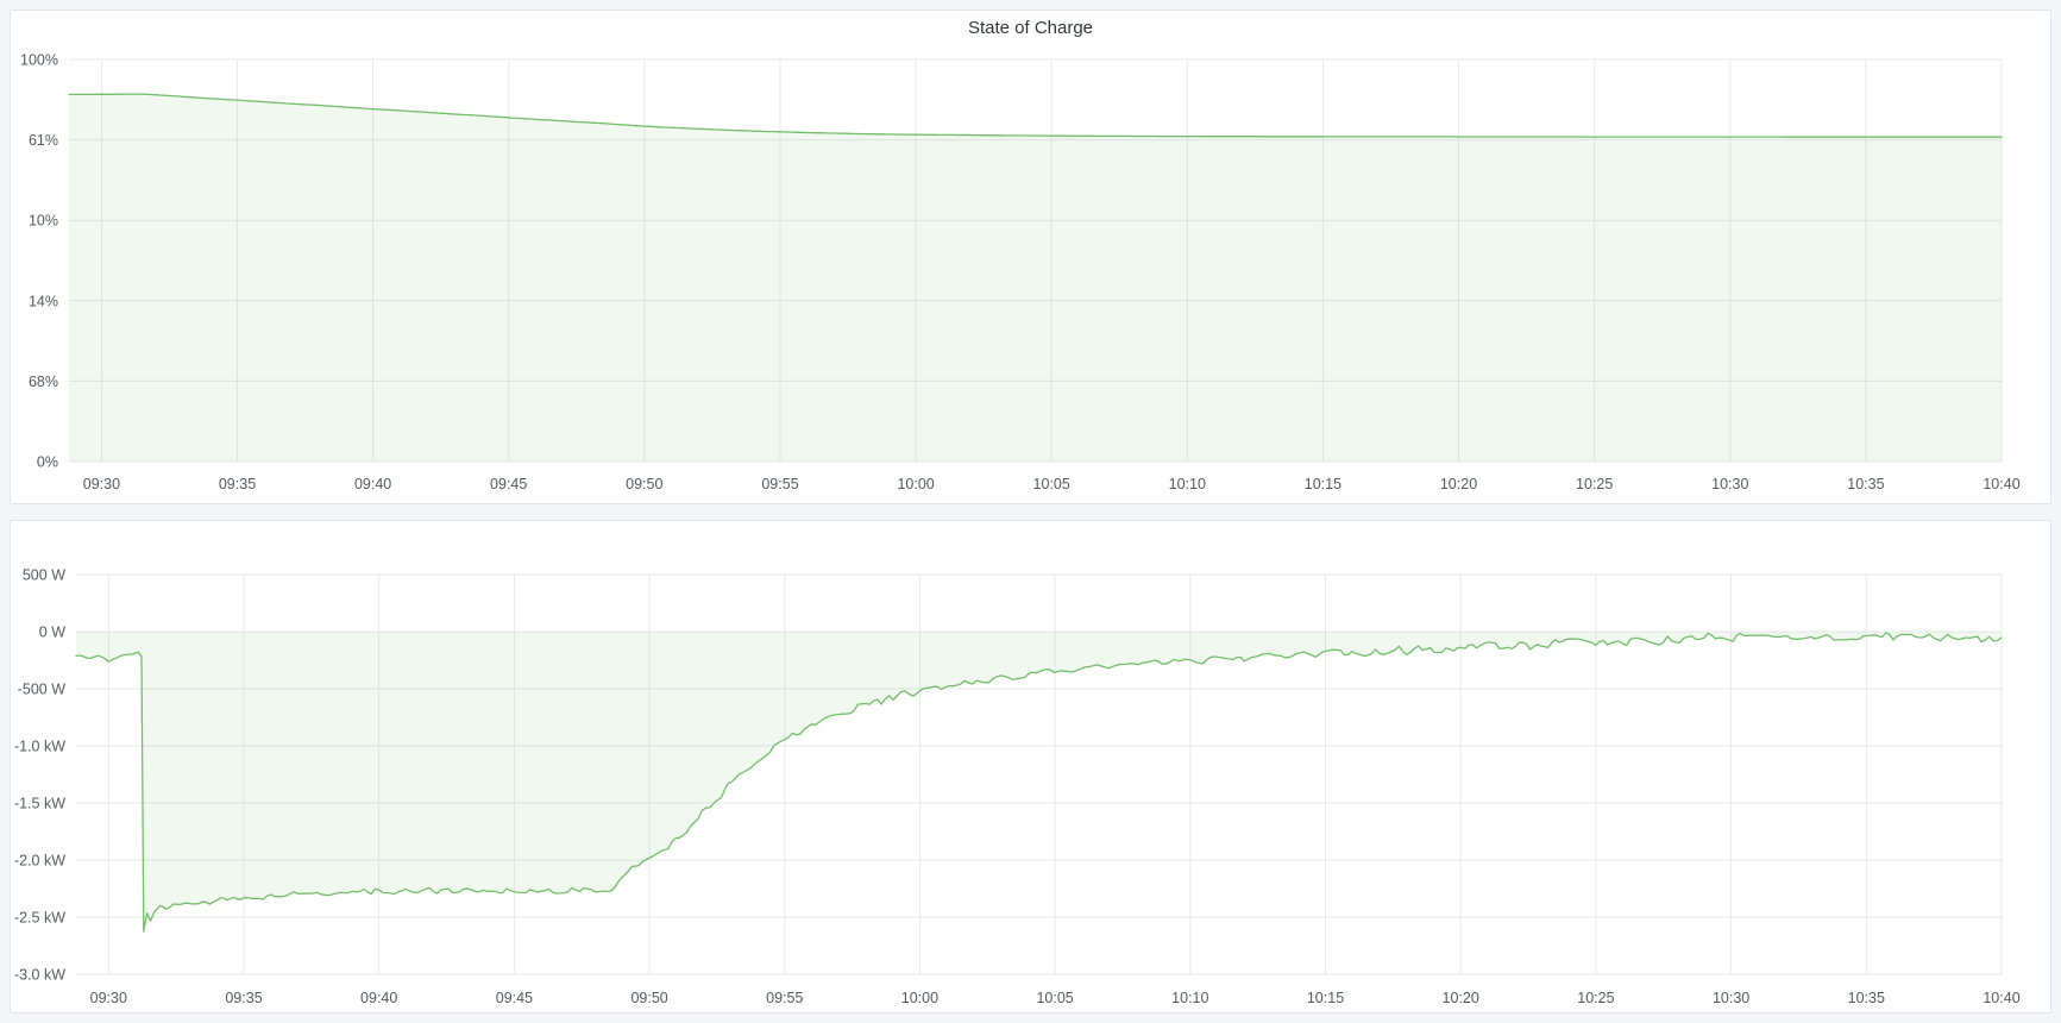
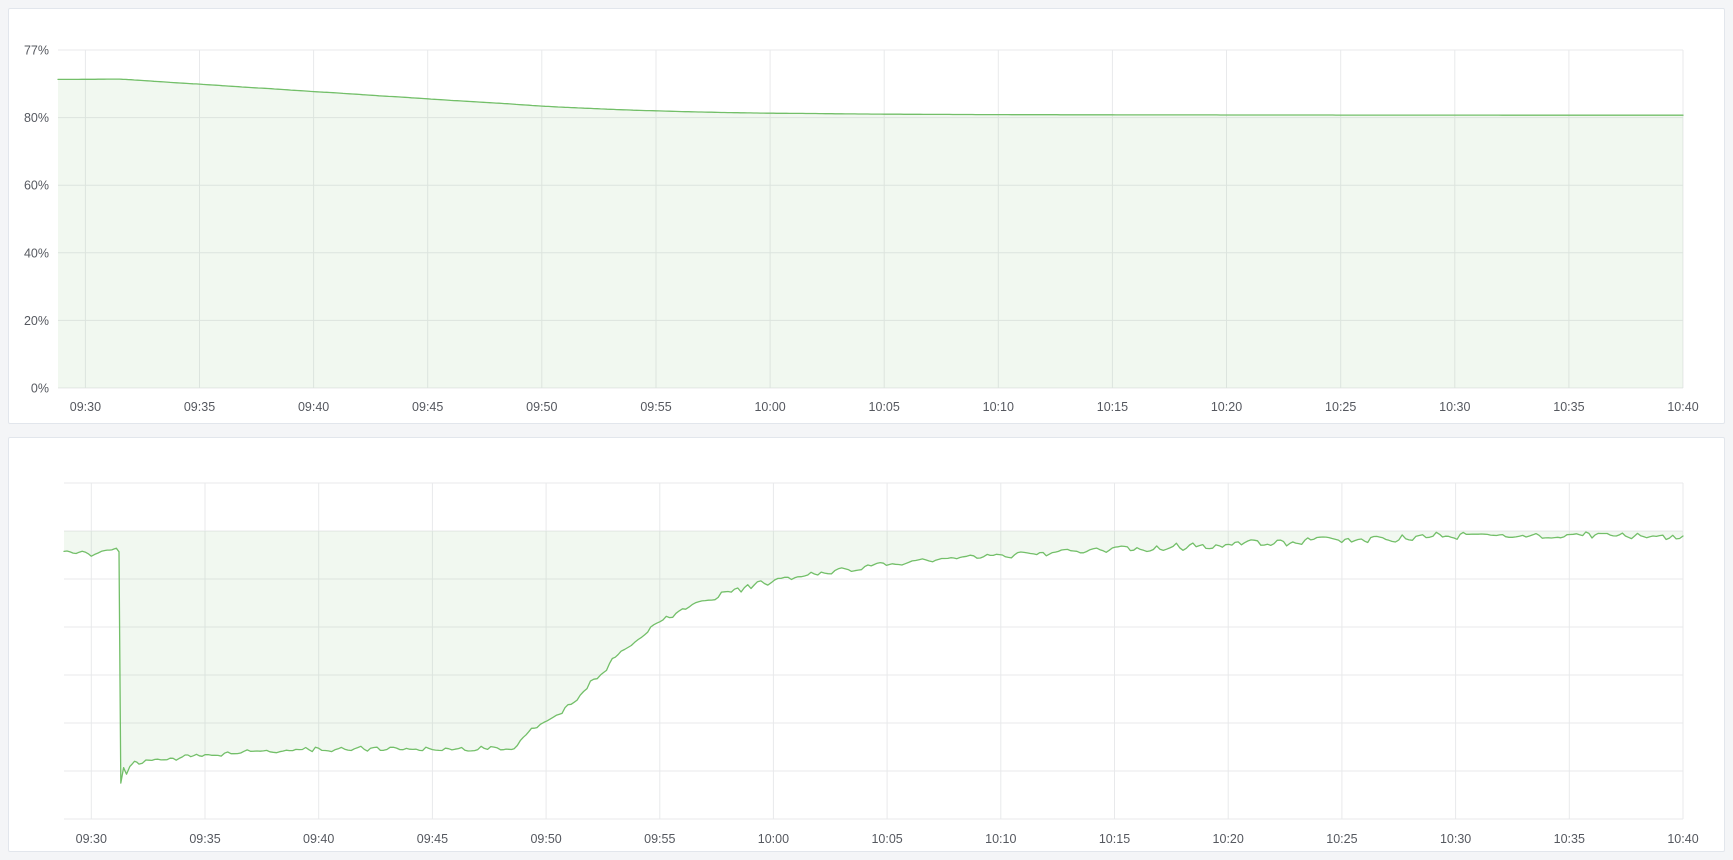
- State of Charge
- 100%
+ 77%
- 61%
+ 80%
- 10%
+ 60%
- 14%
+ 40%
- 68%
+ 20%
  0%
  09:30
  09:35
  09:40
  09:45
  09:50
  09:55
  10:00
  10:05
  10:10
  10:15
  10:20
  10:25
  10:30
  10:35
  10:40
- 500 W
- 0 W
- -500 W
- -1.0 kW
- -1.5 kW
- -2.0 kW
- -2.5 kW
- -3.0 kW
  09:30
  09:35
  09:40
  09:45
  09:50
  09:55
  10:00
  10:05
  10:10
  10:15
  10:20
  10:25
  10:30
  10:35
  10:40
